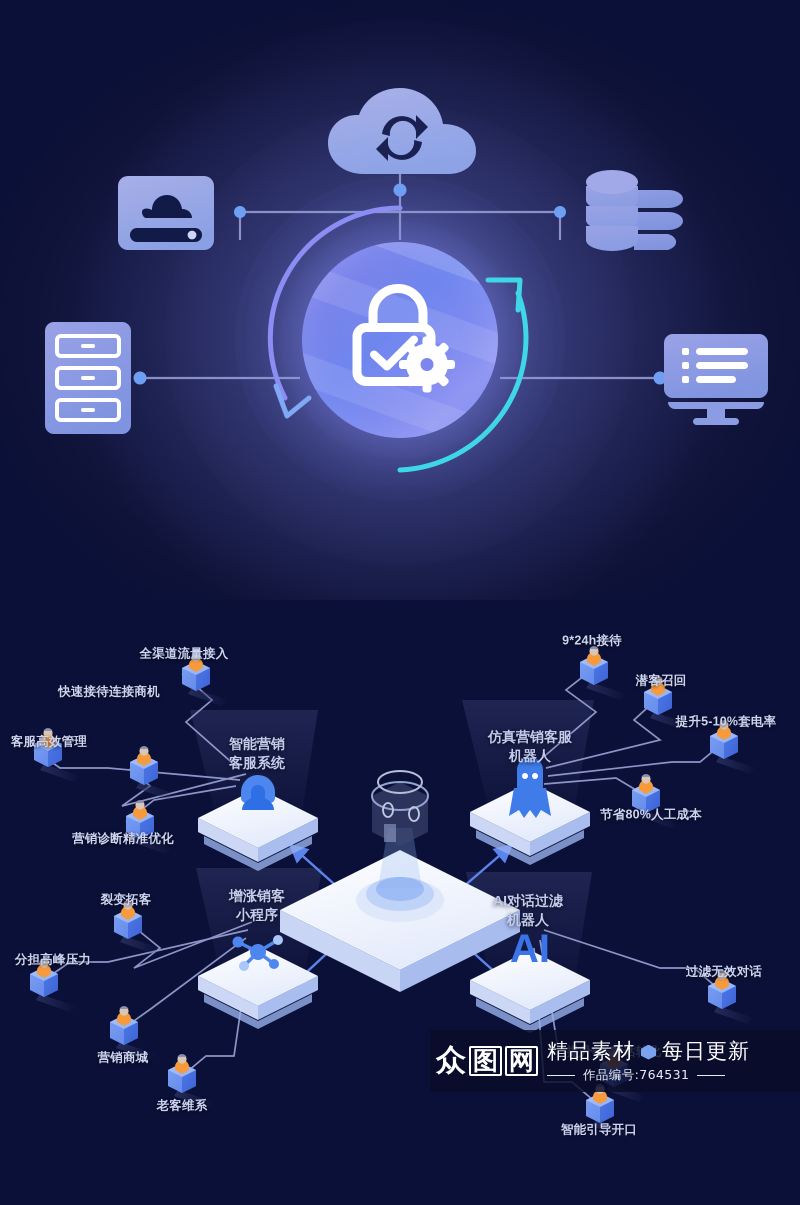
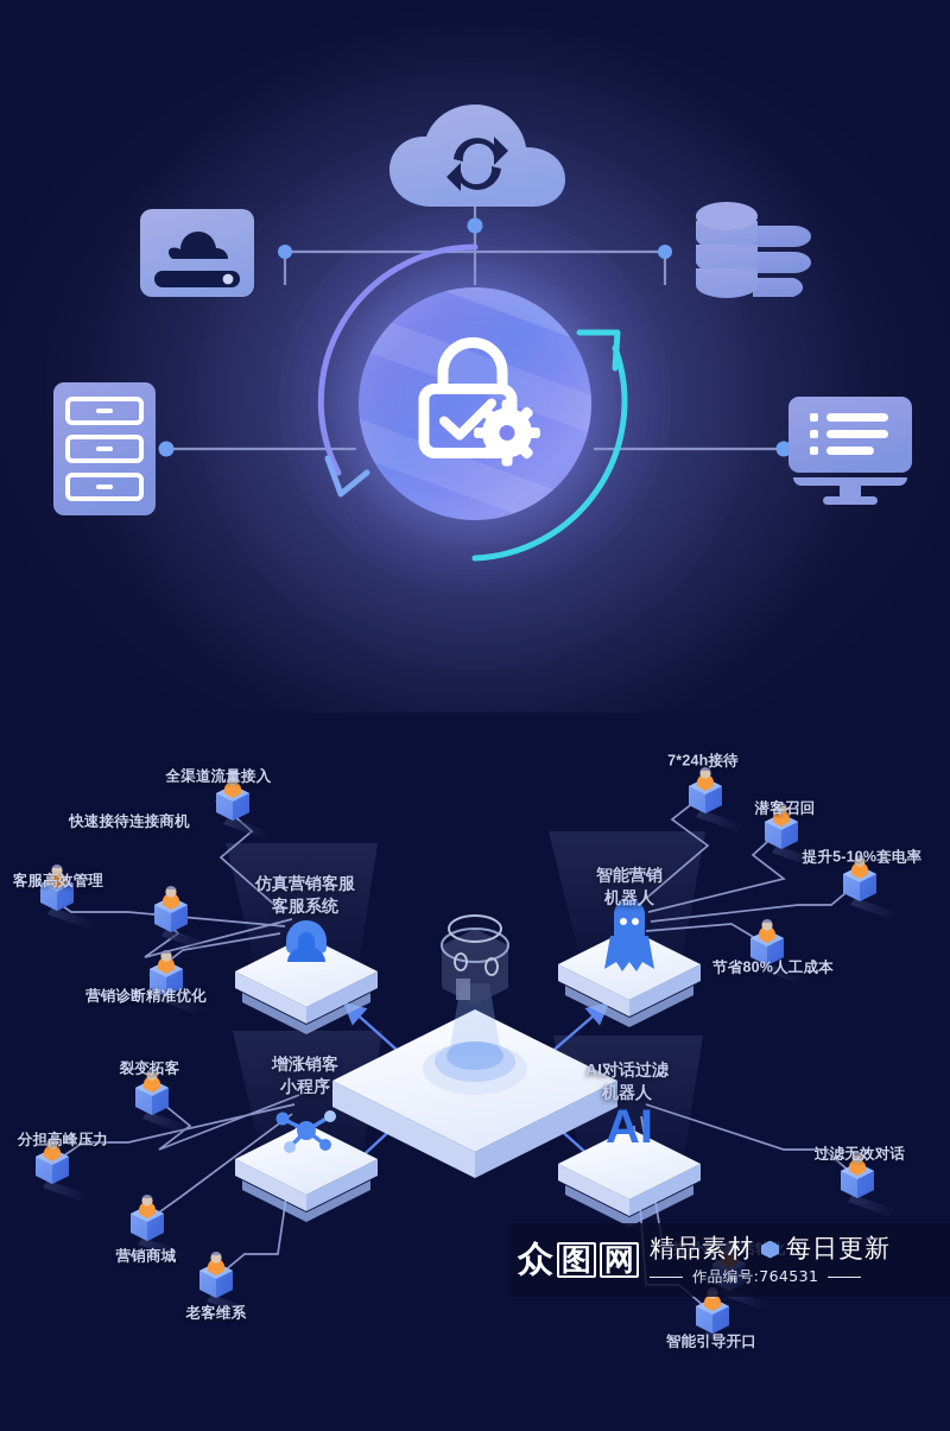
  AI
- 智能营销
+ 仿真营销客服
  客服系统
- 仿真营销客服
+ 智能营销
  机器人
  增涨销客
  小程序
  AI对话过滤
  机器人
  全渠道流量接入
  快速接待连接商机
  客服高效管理
  营销诊断精准优化
- 9*24h接待
+ 7*24h接待
  潜客召回
  提升5-10%套电率
  节省80%人工成本
  裂变拓客
  分担高峰压力
  营销商城
  老客维系
  过滤无效对话
  提升5%对话
  智能引导开口
  众
  图
  网
  精品素材
  每日更新
  作品编号:764531
